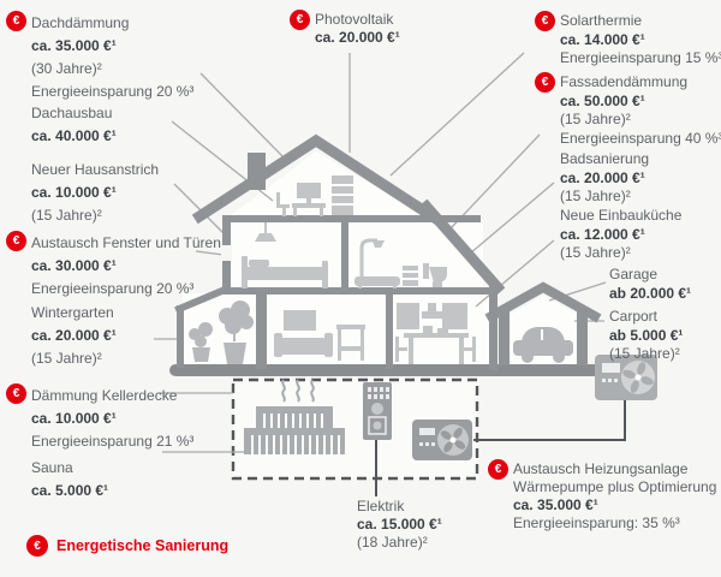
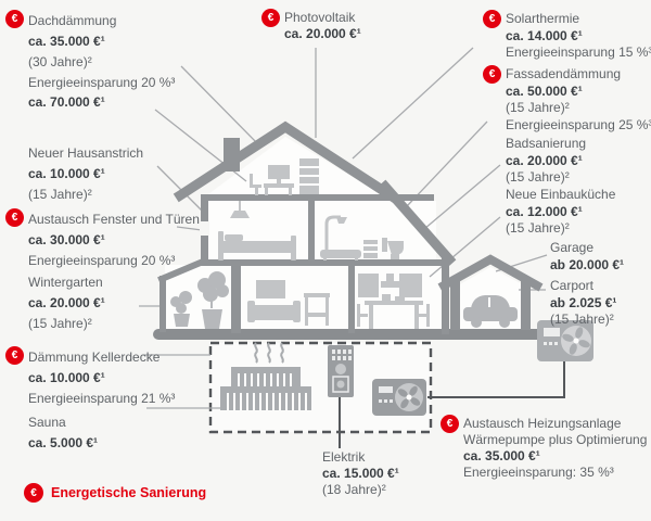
  €
  Dachdämmung
  ca. 35.000 €¹
  (30 Jahre)²
  Energieeinsparung 20 %³
- Dachausbau
- ca. 40.000 €¹
+ ca. 70.000 €¹
  Neuer Hausanstrich
  ca. 10.000 €¹
  (15 Jahre)²
  €
  Austausch Fenster und Türen
  ca. 30.000 €¹
  Energieeinsparung 20 %³
  Wintergarten
  ca. 20.000 €¹
  (15 Jahre)²
  €
  Dämmung Kellerdecke
  ca. 10.000 €¹
  Energieeinsparung 21 %³
  Sauna
  ca. 5.000 €¹
  €
  Photovoltaik
  ca. 20.000 €¹
  €
  Solarthermie
  ca. 14.000 €¹
  Energieeinsparung 15 %³
  €
  Fassadendämmung
  ca. 50.000 €¹
  (15 Jahre)²
- Energieeinsparung 40 %³
+ Energieeinsparung 25 %³
  Badsanierung
  ca. 20.000 €¹
  (15 Jahre)²
  Neue Einbauküche
  ca. 12.000 €¹
  (15 Jahre)²
  Garage
  ab 20.000 €¹
  Carport
- ab 5.000 €¹
+ ab 2.025 €¹
  (15 Jahre)²
  €
  Austausch Heizungsanlage
  Wärmepumpe plus Optimierung
  ca. 35.000 €¹
  Energieeinsparung: 35 %³
  Elektrik
  ca. 15.000 €¹
  (18 Jahre)²
  €
  Energetische Sanierung
